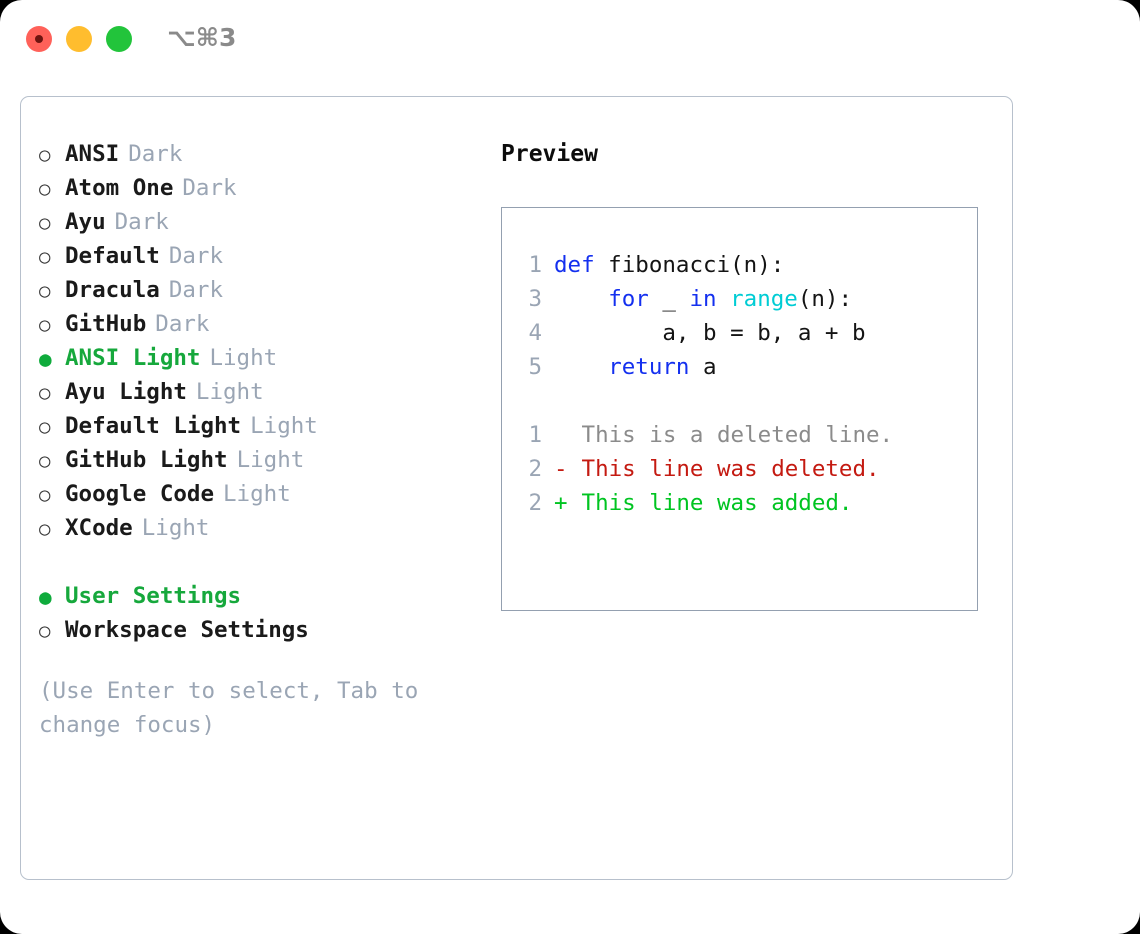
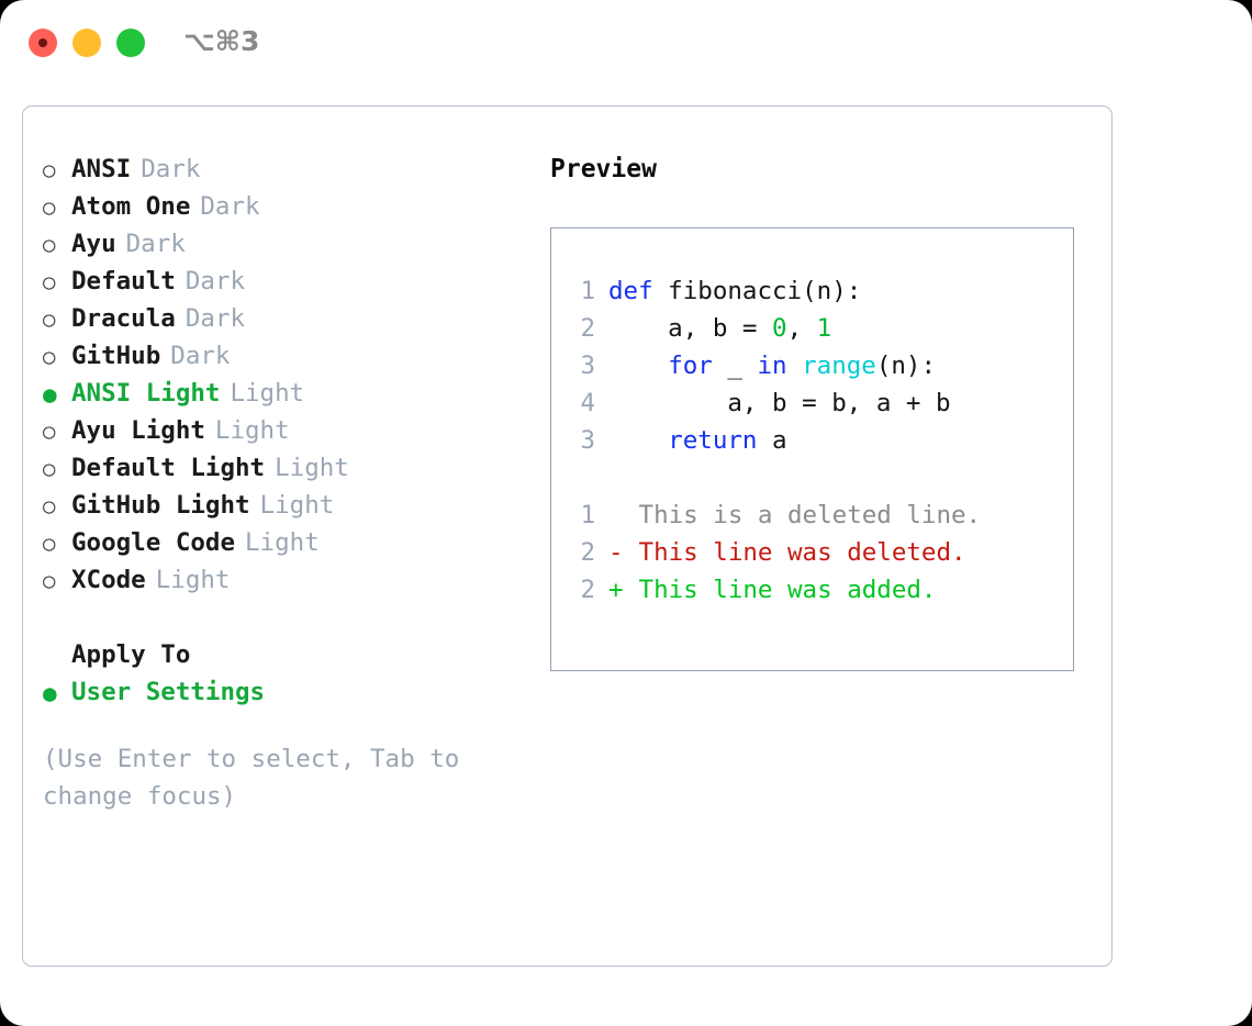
  ⌥⌘3
  ○ ANSI Dark
  ○ Atom One Dark
  ○ Ayu Dark
  ○ Default Dark
  ○ Dracula Dark
  ○ GitHub Dark
  ● ANSI Light Light
  ○ Ayu Light Light
  ○ Default Light Light
  ○ GitHub Light Light
  ○ Google Code Light
  ○ XCode Light
+ Apply To
  ● User Settings
- ○ Workspace Settings
  (Use Enter to select, Tab to change focus)
  Preview
  1 def fibonacci(n):
+ 2 a, b = 0, 1
  3 for _ in range(n):
  4 a, b = b, a + b
- 5 return a
+ 3 return a
  1 This is a deleted line.
  2 - This line was deleted.
  2 + This line was added.
